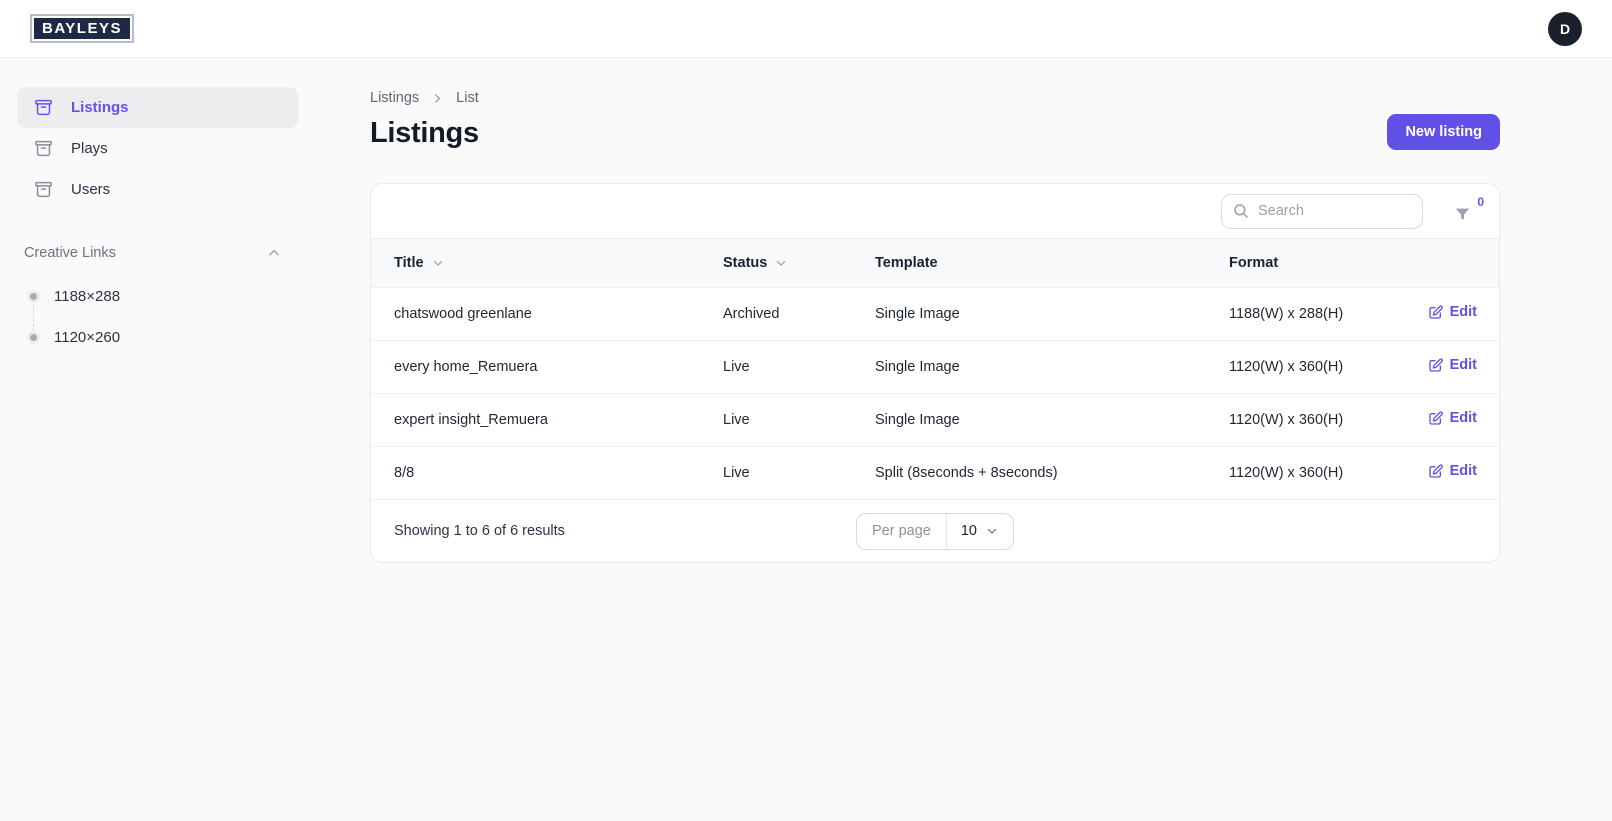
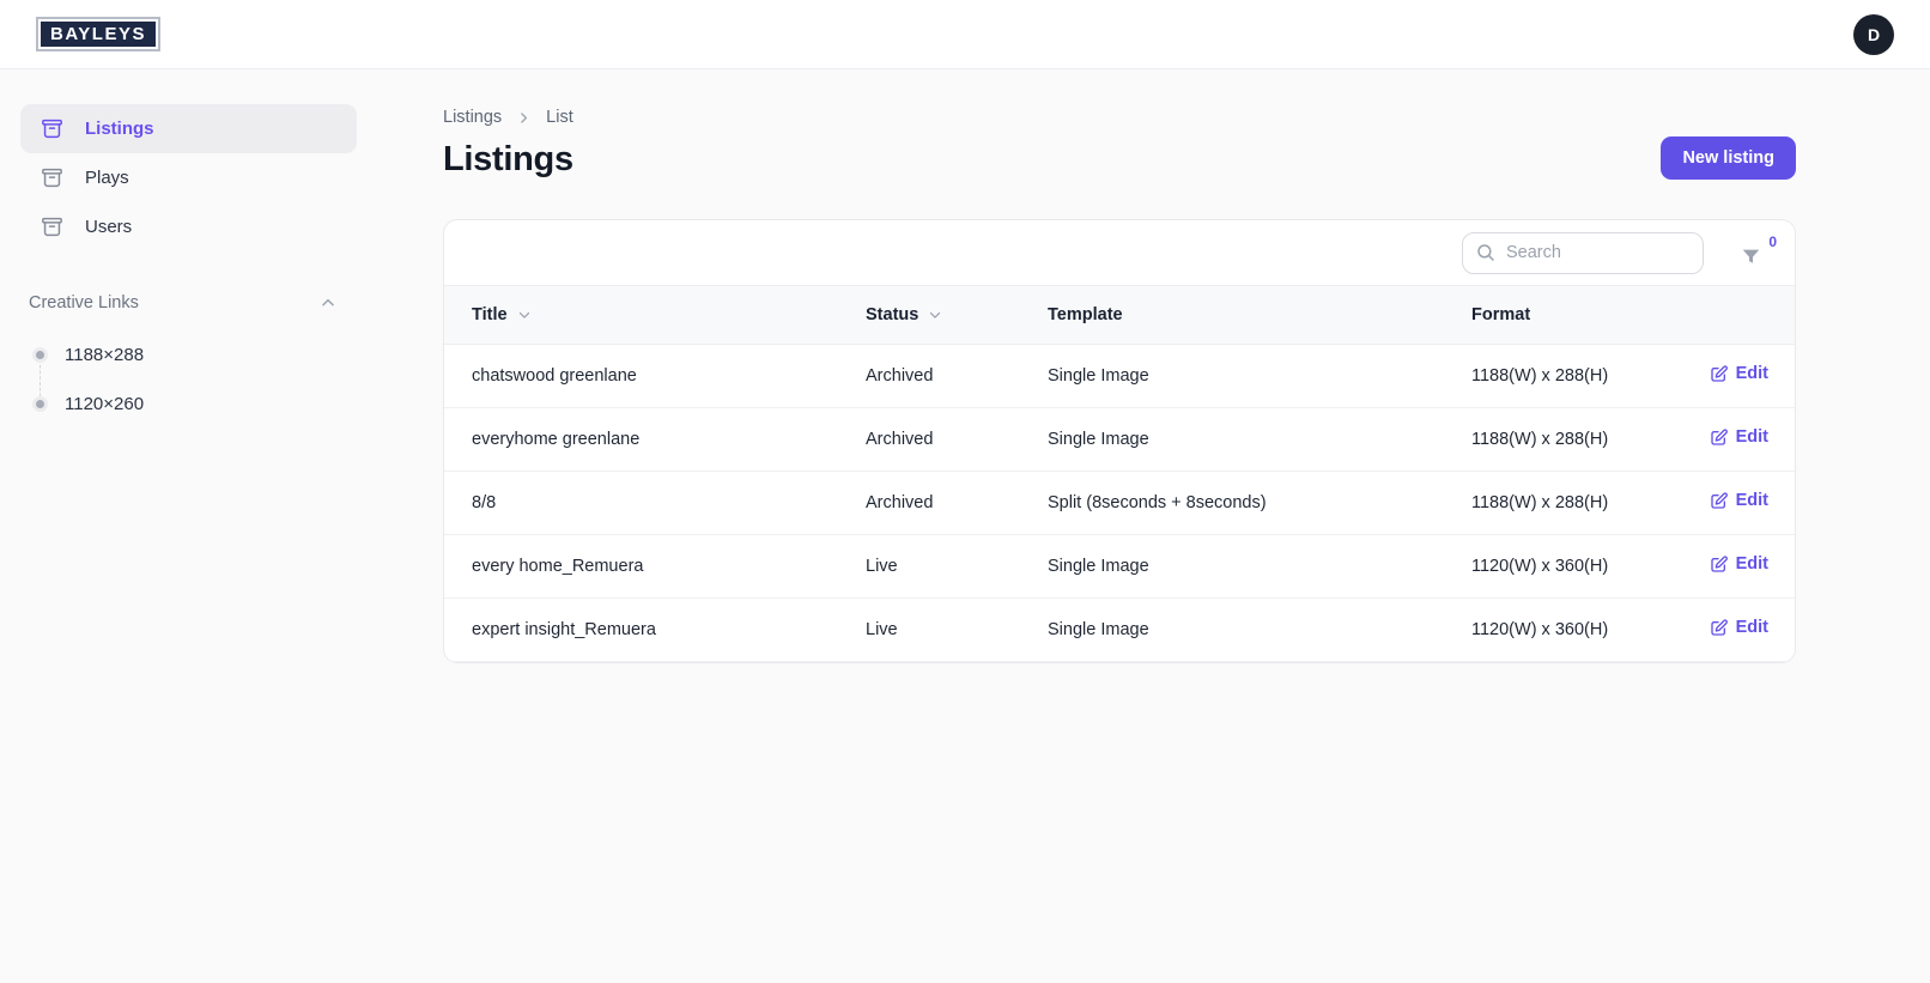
  BAYLEYS
  D
  Listings
  Plays
  Users
  Creative Links
  1188×288
  1120×260
  Listings
  List
  Listings
  New listing
  Search
  0
  Title	Status	Template	Format
  chatswood greenlane	Archived	Single Image	1188(W) x 288(H)	Edit
+ everyhome greenlane	Archived	Single Image	1188(W) x 288(H)	Edit
+ 8/8	Archived	Split (8seconds + 8seconds)	1188(W) x 288(H)	Edit
  every home_Remuera	Live	Single Image	1120(W) x 360(H)	Edit
  expert insight_Remuera	Live	Single Image	1120(W) x 360(H)	Edit
- 8/8	Live	Split (8seconds + 8seconds)	1120(W) x 360(H)	Edit
- Showing 1 to 6 of 6 results
- Per page
- 10
